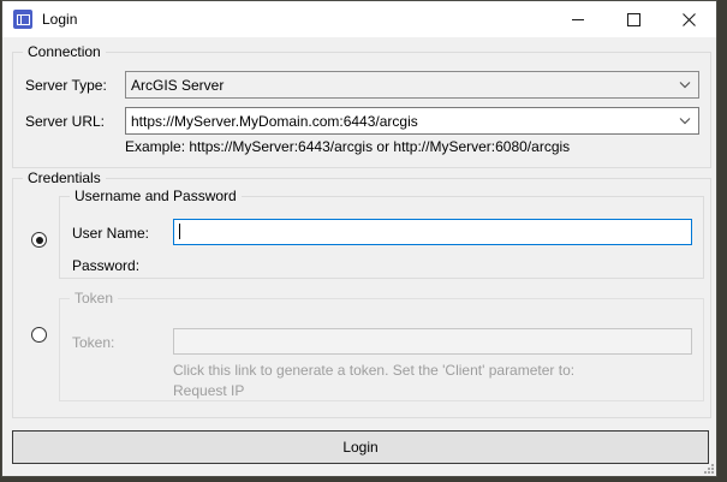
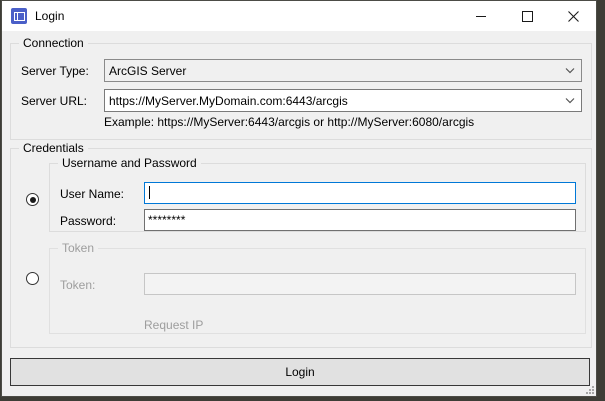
  Login
  Connection
  Server Type:
  ArcGIS Server
  Server URL:
  https://MyServer.MyDomain.com:6443/arcgis
  Example: https://MyServer:6443/arcgis or http://MyServer:6080/arcgis
  Credentials
  Username and Password
  User Name:
  Password:
+ ********
  Token
  Token:
- Click this link to generate a token. Set the 'Client' parameter to:
  Request IP
  Login
